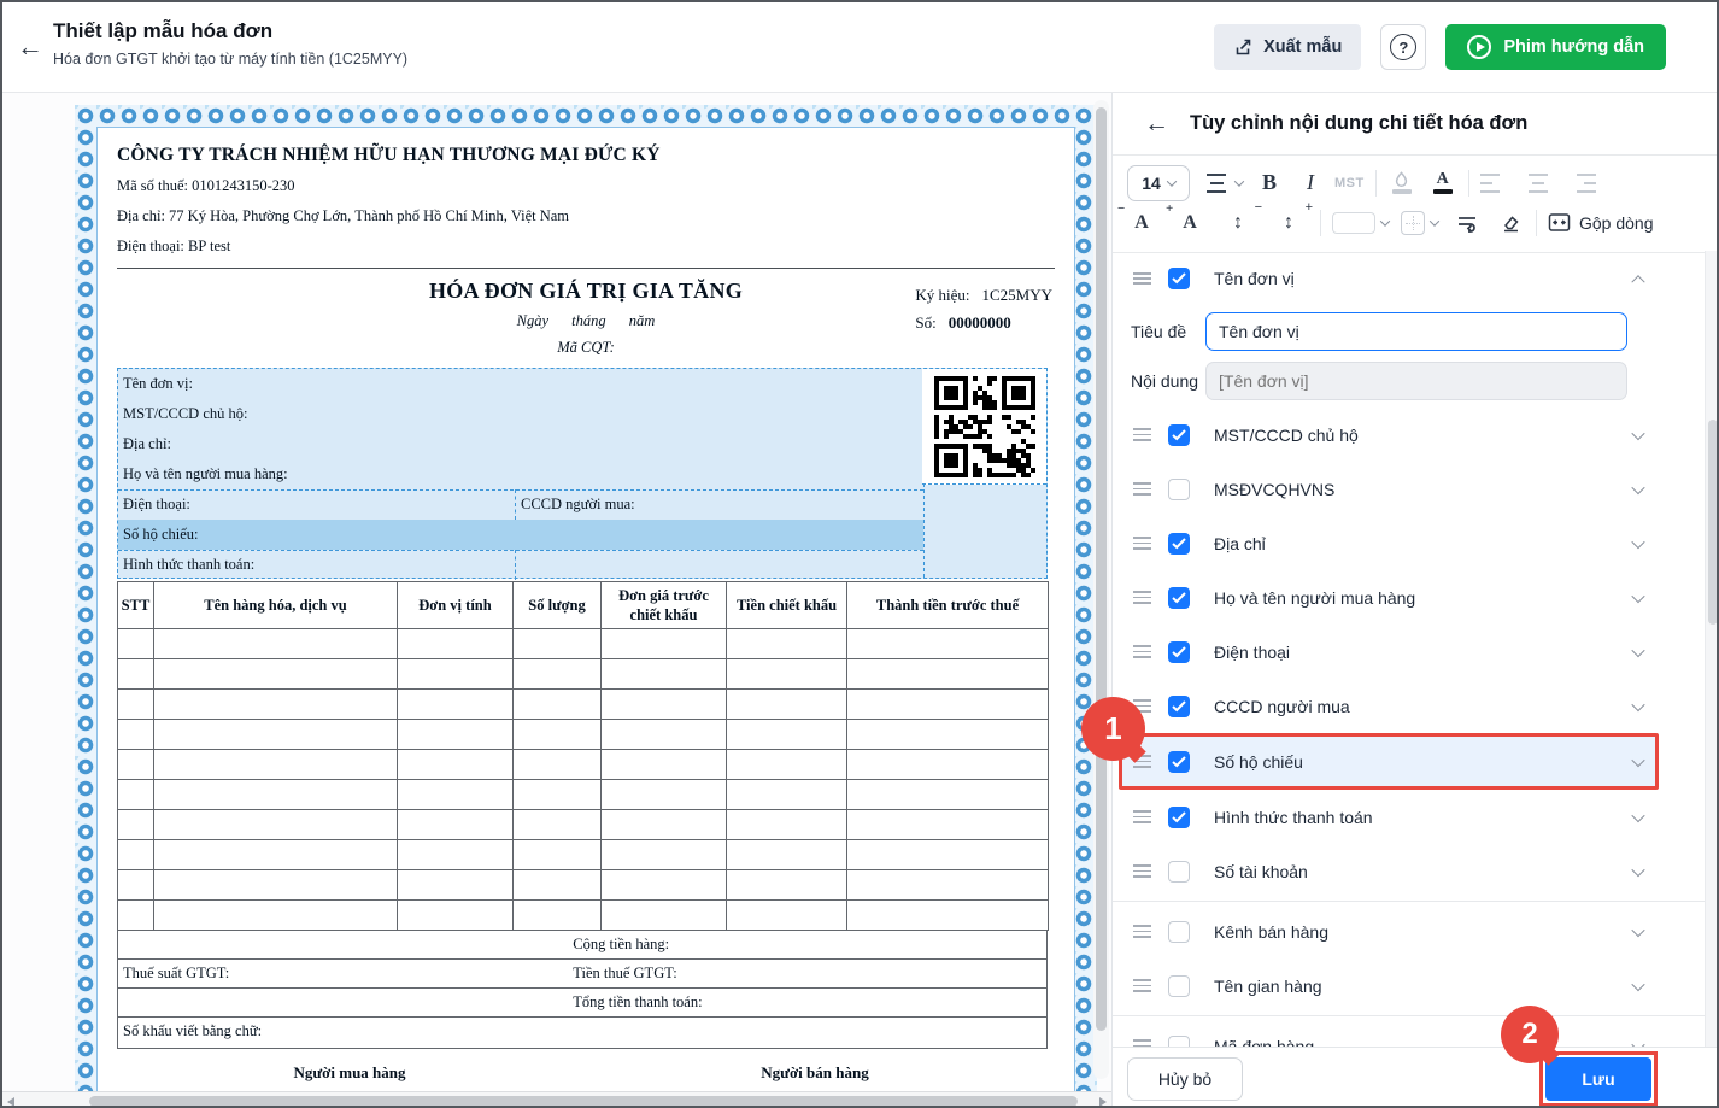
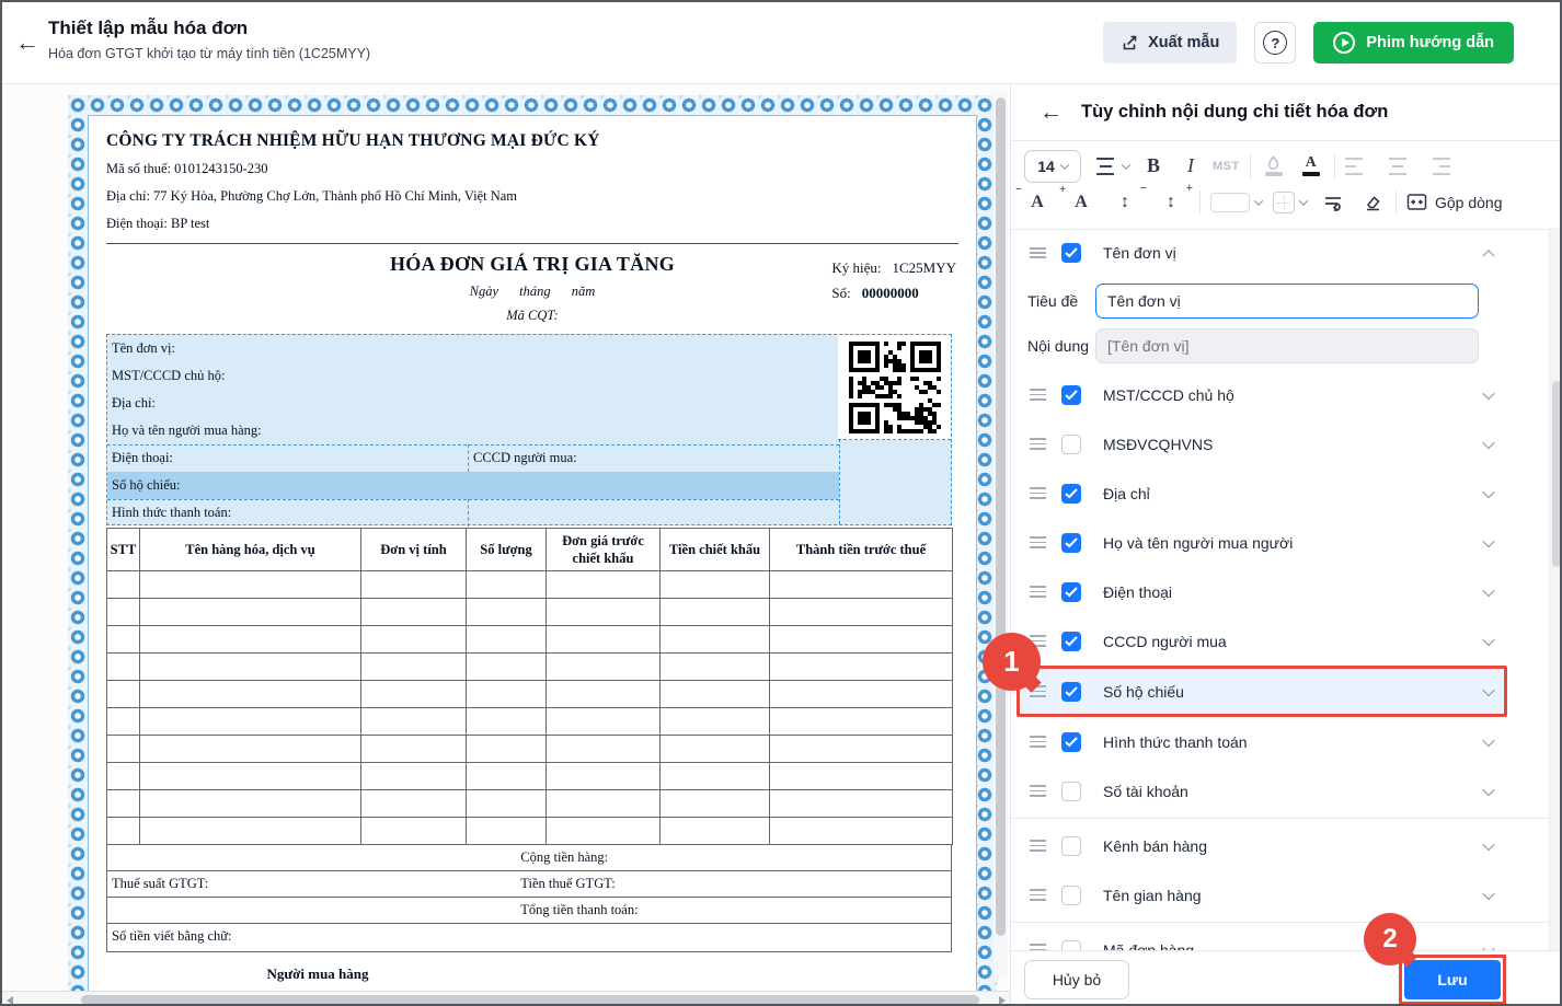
  ←
  Thiết lập mẫu hóa đơn
  Hóa đơn GTGT khởi tạo từ máy tính tiền (1C25MYY)
  Xuất mẫu
  ?
  Phim hướng dẫn
  CÔNG TY TRÁCH NHIỆM HỮU HẠN THƯƠNG MẠI ĐỨC KÝ
  Mã số thuế: 0101243150-230
  Địa chỉ: 77 Ký Hòa, Phường Chợ Lớn, Thành phố Hồ Chí Minh, Việt Nam
  Điện thoại: BP test
  HÓA ĐƠN GIÁ TRỊ GIA TĂNG
  Ngày tháng năm
  Mã CQT:
  Ký hiệu: 1C25MYY
  Số: 00000000
  Tên đơn vị:
  MST/CCCD chủ hộ:
  Địa chỉ:
  Họ và tên người mua hàng:
  Điện thoại:
  CCCD người mua:
  Số hộ chiếu:
  Hình thức thanh toán:
  STT	Tên hàng hóa, dịch vụ	Đơn vị tính	Số lượng	Đơn giá trước chiết khấu	Tiền chiết khấu	Thành tiền trước thuế
  Cộng tiền hàng:
  Thuế suất GTGT:
  Tiền thuế GTGT:
  Tổng tiền thanh toán:
- Số khấu viết bằng chữ:
+ Số tiền viết bằng chữ:
  Người mua hàng
- Người bán hàng
  ←
  Tùy chỉnh nội dung chi tiết hóa đơn
  14
  B
  I
  MST
  A
  −
  A
  +
  A
  ↕
  −
  ↕
  +
  Gộp dòng
  Tên đơn vị
  Tiêu đề
  Tên đơn vị
  Nội dung
  [Tên đơn vị]
  MST/CCCD chủ hộ
  MSĐVCQHVNS
  Địa chỉ
- Họ và tên người mua hàng
+ Họ và tên người mua người
  Điện thoại
  CCCD người mua
  Số hộ chiếu
  Hình thức thanh toán
  Số tài khoản
  Kênh bán hàng
  Tên gian hàng
  Hủy bỏ
  Lưu
  1
  2
